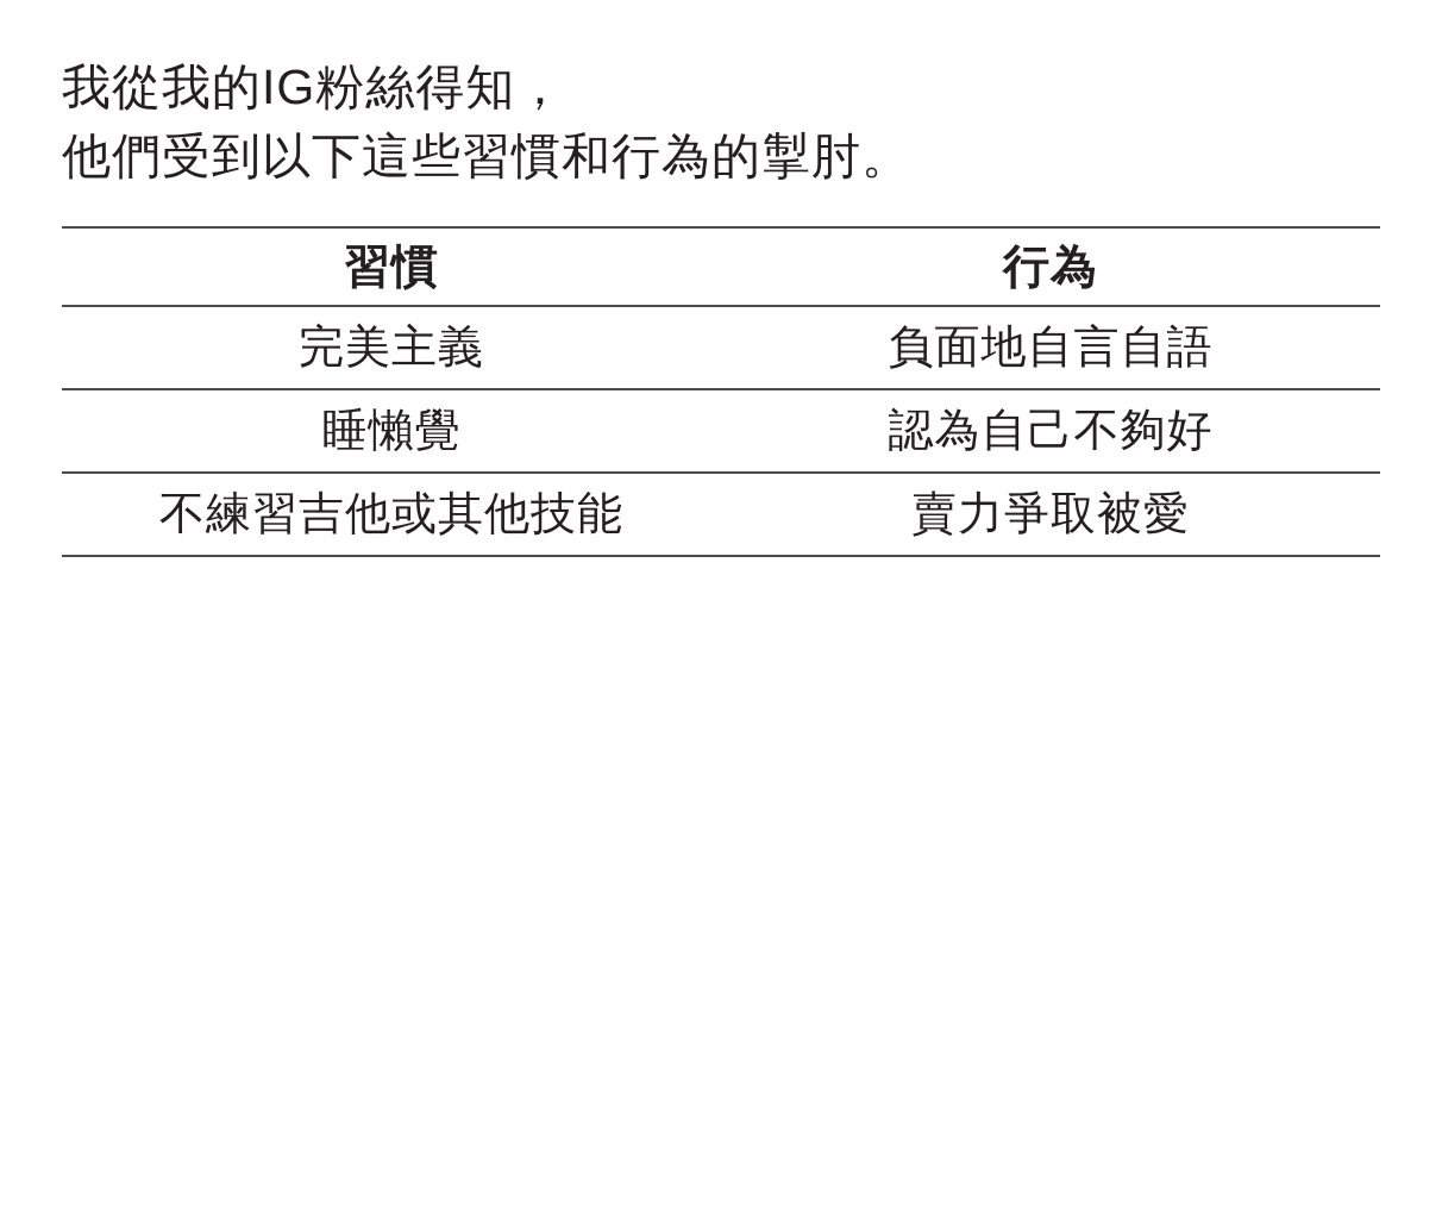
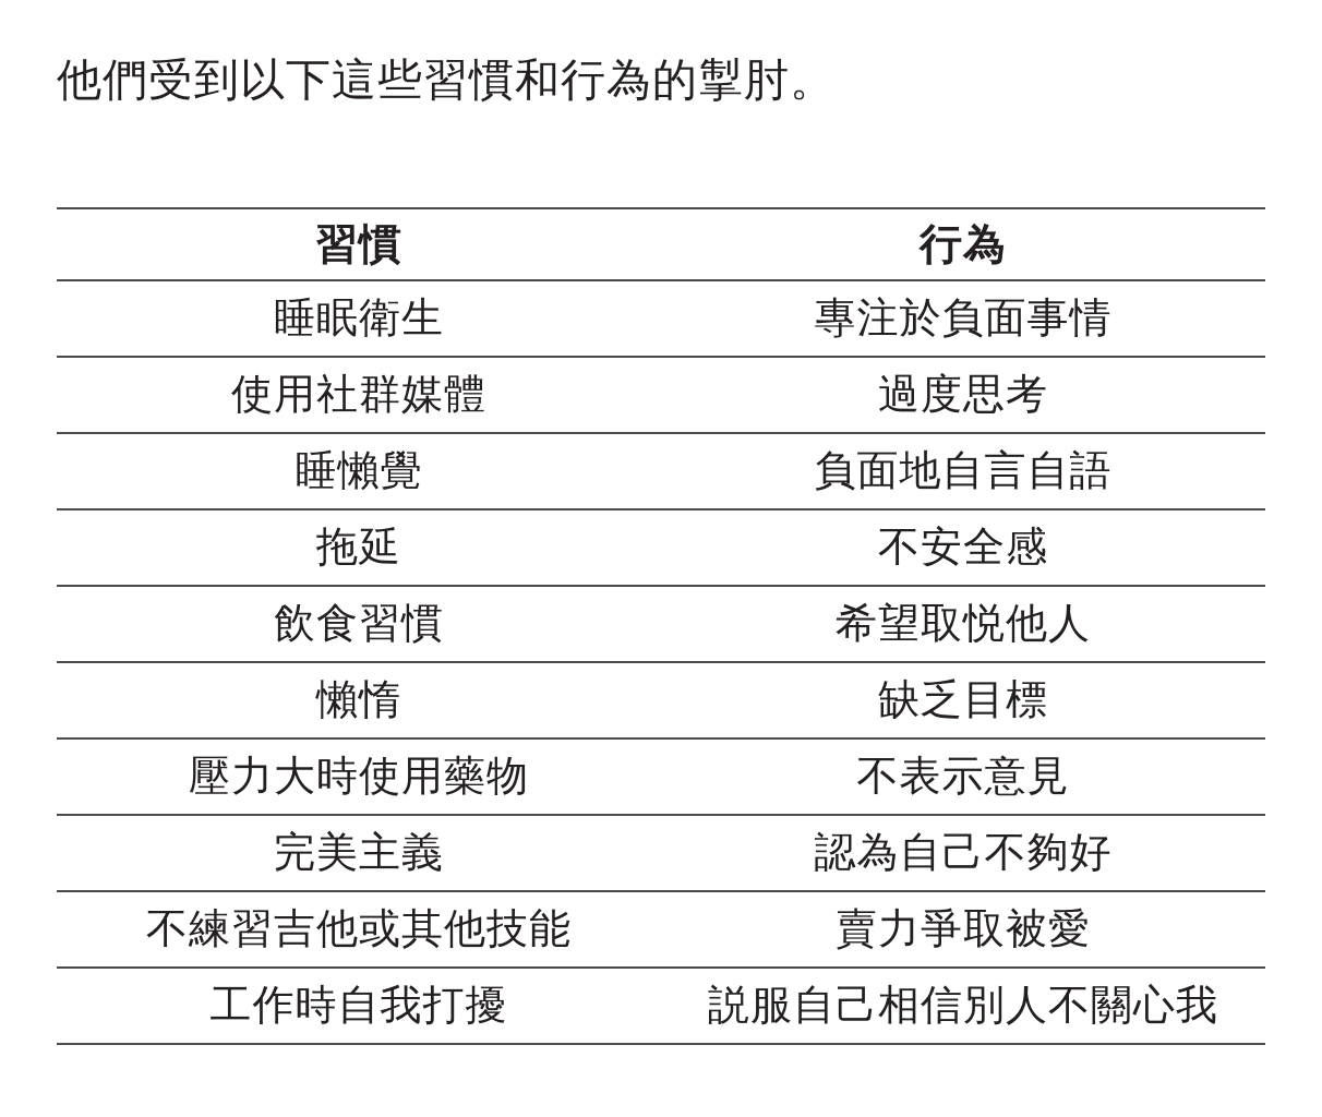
- 我從我的IG粉絲得知，
  他們受到以下這些習慣和行為的掣肘。
  習慣	行為
+ 睡眠衛生	專注於負面事情
+ 使用社群媒體	過度思考
- 完美主義	負面地自言自語
+ 睡懶覺	負面地自言自語
+ 拖延	不安全感
+ 飲食習慣	希望取悦他人
+ 懶惰	缺乏目標
+ 壓力大時使用藥物	不表示意見
- 睡懶覺	認為自己不夠好
+ 完美主義	認為自己不夠好
  不練習吉他或其他技能	賣力爭取被愛
+ 工作時自我打擾	説服自己相信別人不關心我
